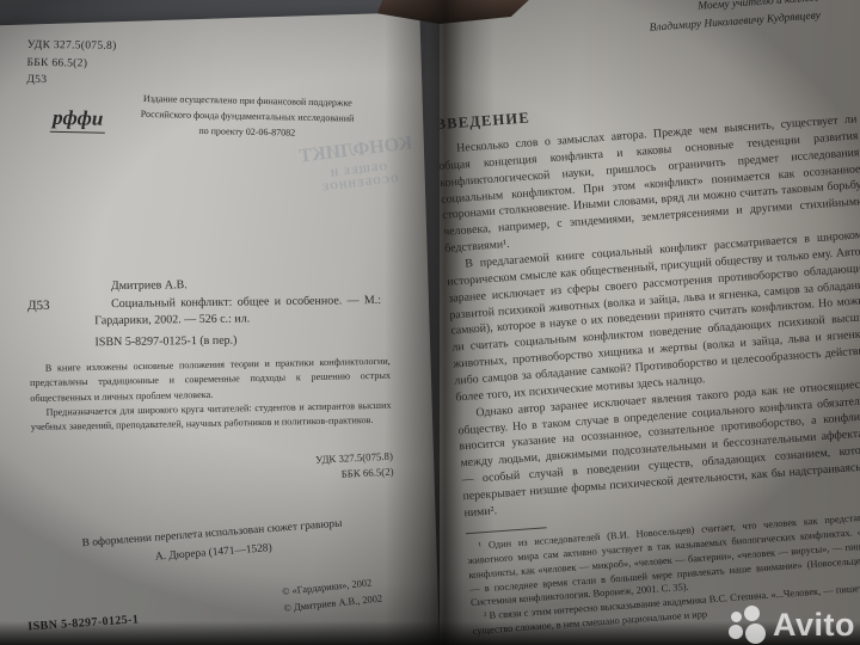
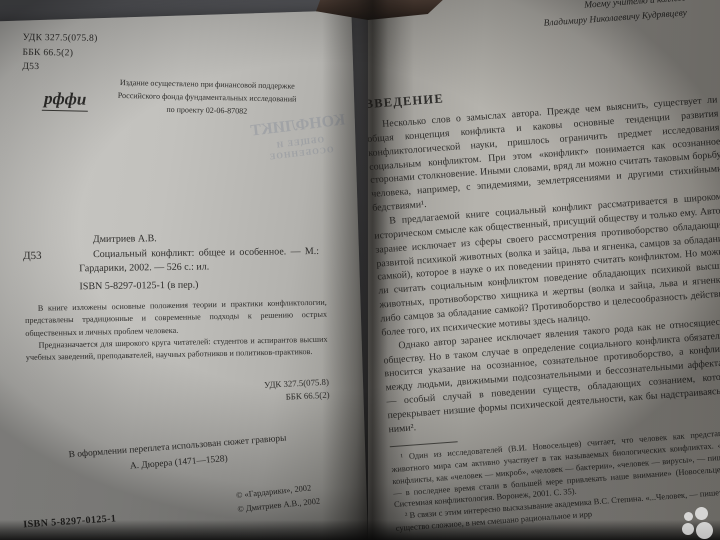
- Avito
